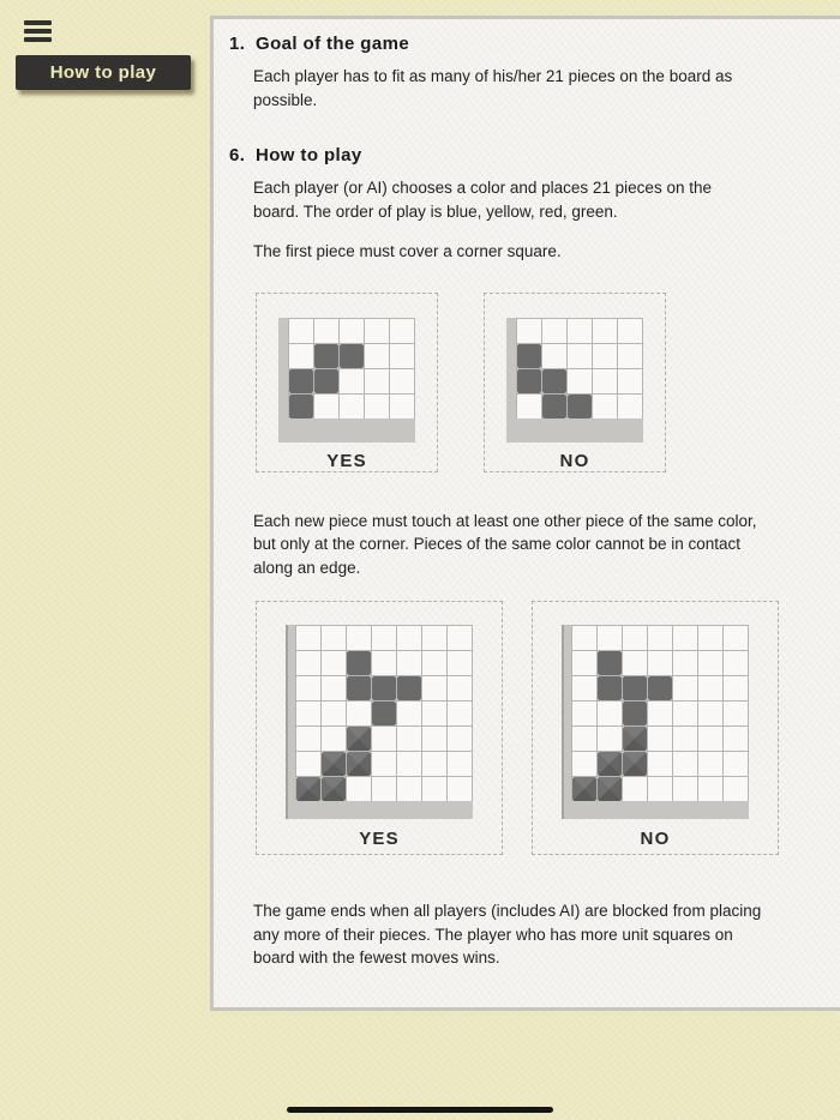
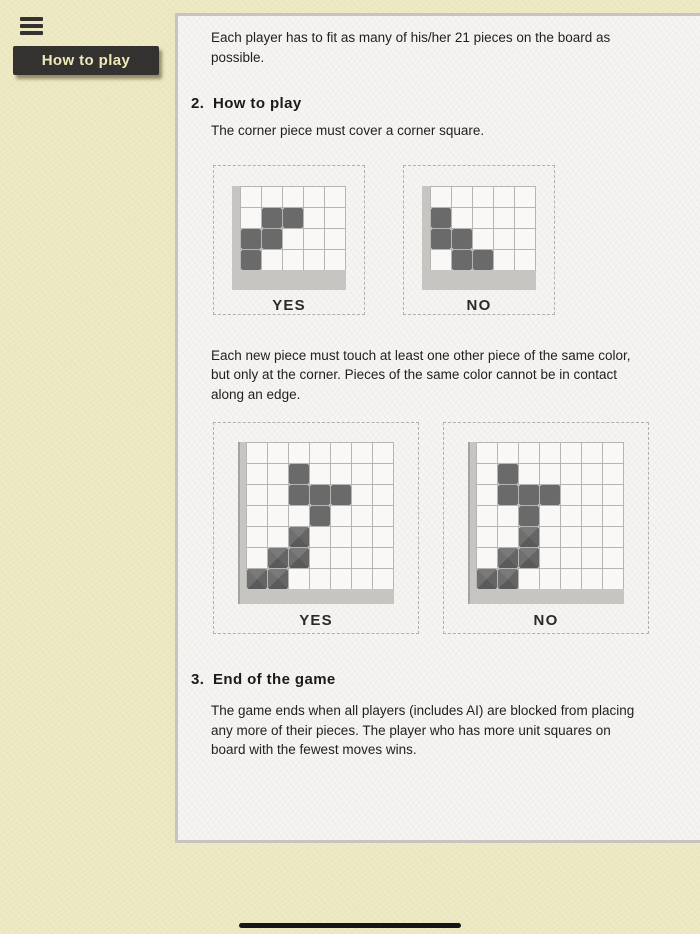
  How to play
- 1.
- Goal of the game
  Each player has to fit as many of his/her 21 pieces on the board as
  possible.
- 6.
+ 2.
  How to play
- Each player (or AI) chooses a color and places 21 pieces on the
- board. The order of play is blue, yellow, red, green.
- The first piece must cover a corner square.
+ The corner piece must cover a corner square.
  YES
  NO
  Each new piece must touch at least one other piece of the same color,
  but only at the corner. Pieces of the same color cannot be in contact
  along an edge.
  YES
  NO
+ 3.
+ End of the game
  The game ends when all players (includes AI) are blocked from placing
  any more of their pieces. The player who has more unit squares on
  board with the fewest moves wins.
